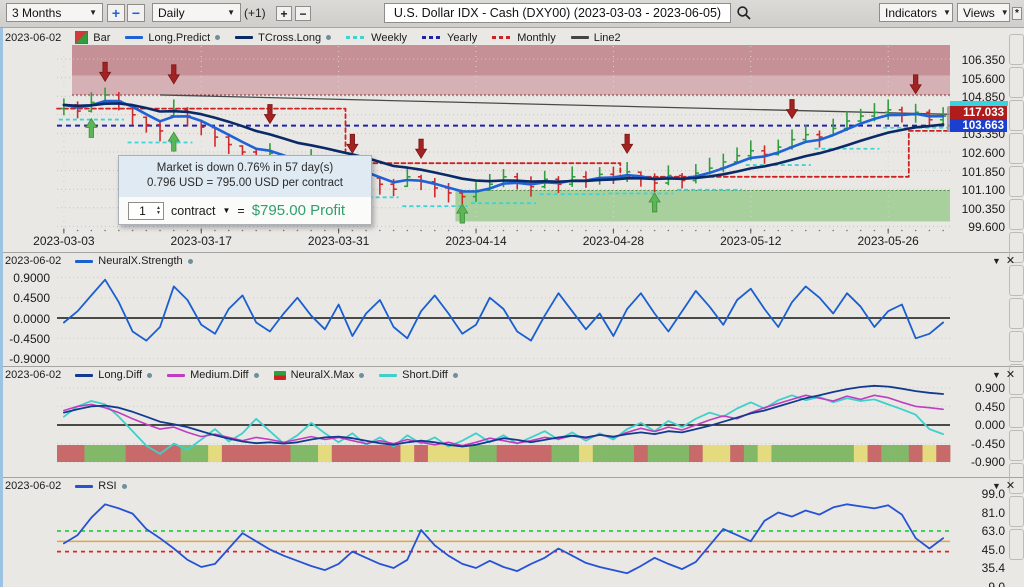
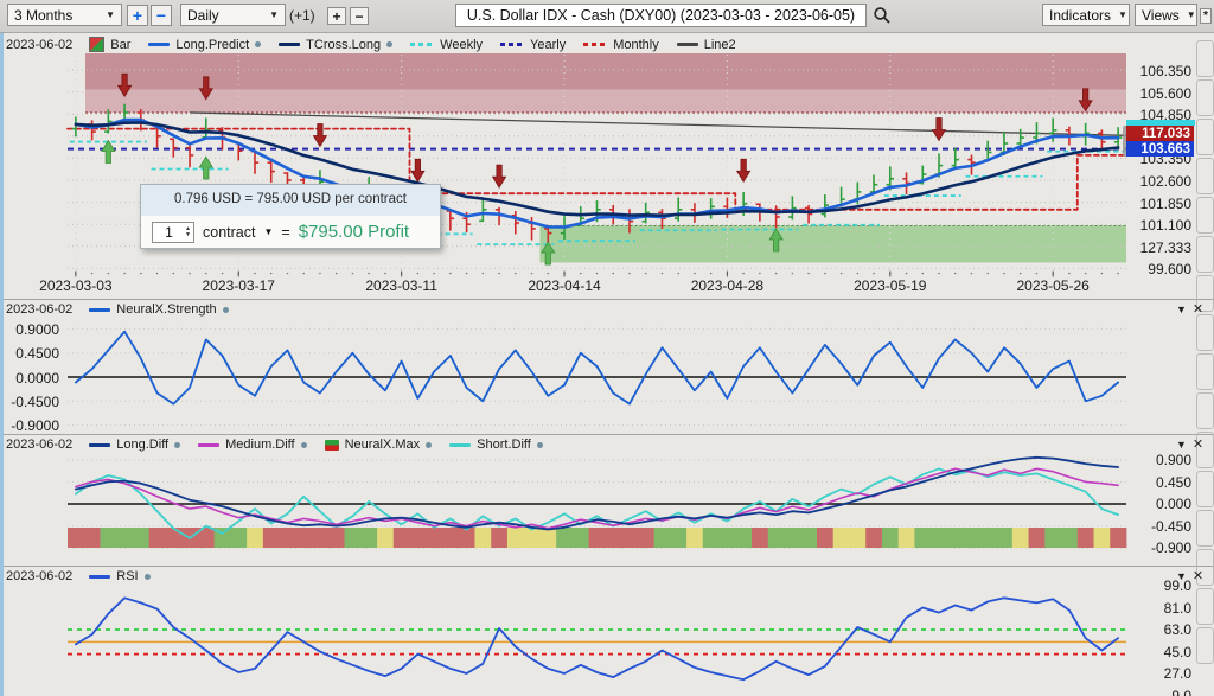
  3 Months
  ▼
  +
  −
  Daily
  ▼
  (+1)
  +
  −
  U.S. Dollar IDX - Cash (DXY00) (2023-03-03 - 2023-06-05)
  Indicators
  ▼
  Views
  ▼
  *
  2023-06-02
  Bar
  Long.Predict
  TCross.Long
  Weekly
  Yearly
  Monthly
  Line2
  2023-06-02
  NeuralX.Strength
  2023-06-02
  Long.Diff
  Medium.Diff
  NeuralX.Max
  Short.Diff
  2023-06-02
  RSI
  ▼
  ✕
  ▼
  ✕
  ▼
  ✕
  117.033
  103.663
- Market is down 0.76% in 57 day(s)
  0.796 USD = 795.00 USD per contract
  1
  contract
  ▼
  =
  $795.00 Profit
  106.350
  105.600
  104.850
  103.350
  102.600
  101.850
  101.100
- 100.350
+ 127.333
  99.600
  2023-03-03
  2023-03-17
- 2023-03-31
+ 2023-03-11
  2023-04-14
  2023-04-28
- 2023-05-12
+ 2023-05-19
  2023-05-26
  0.9000
  0.4500
  0.0000
  -0.4500
  -0.9000
  0.900
  0.450
  0.000
  -0.450
  -0.900
  99.0
  81.0
  63.0
  45.0
- 35.4
+ 27.0
